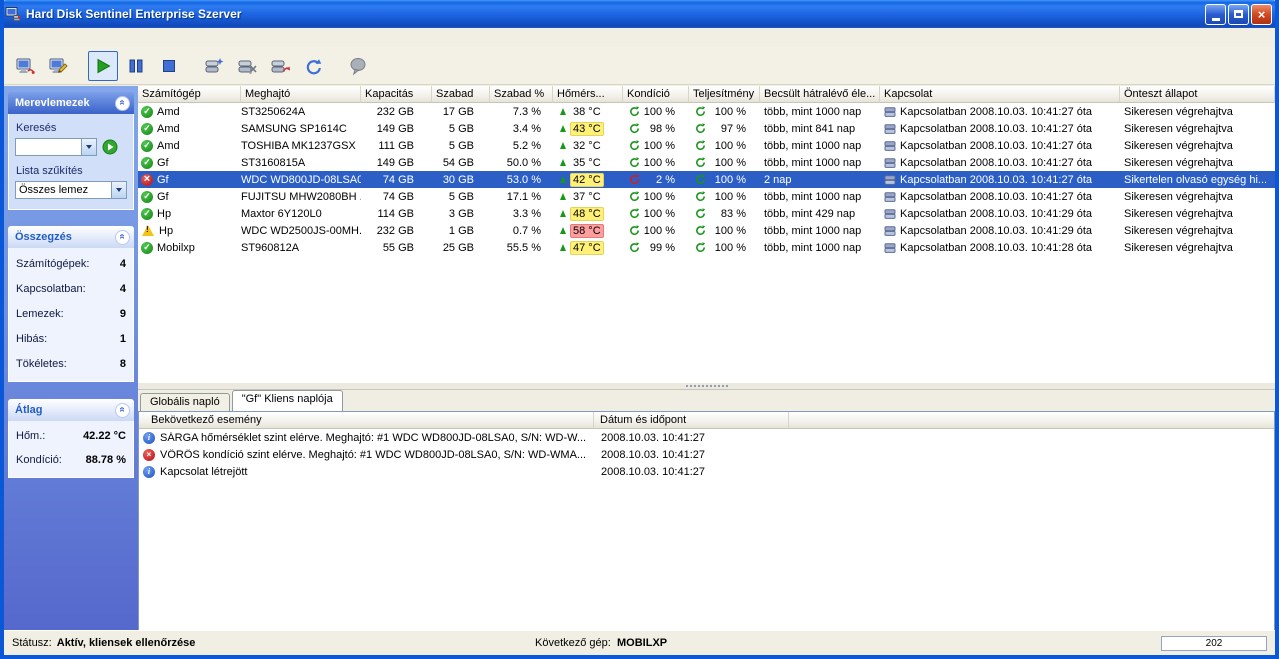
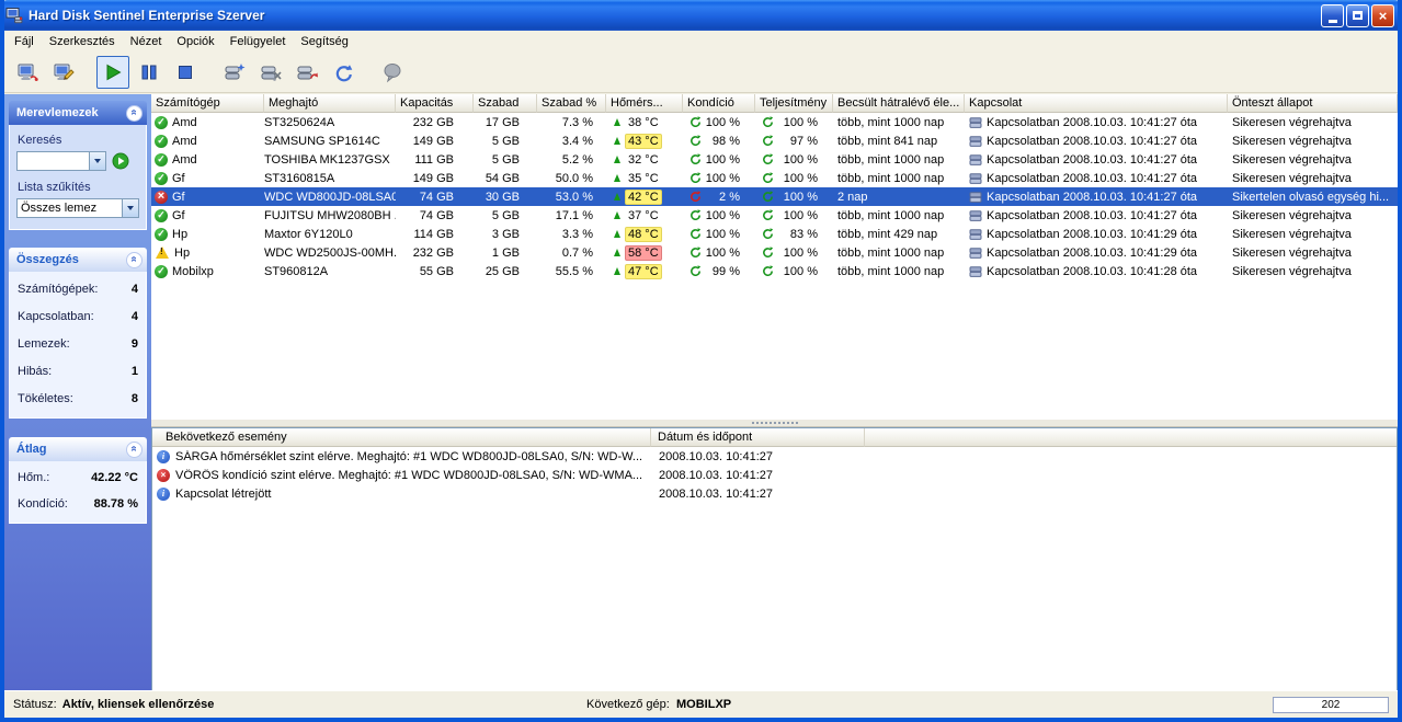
  Hard Disk Sentinel Enterprise Szerver
  ×
+ Fájl
+ Szerkesztés
+ Nézet
+ Opciók
+ Felügyelet
+ Segítség
  Merevlemezek
  Keresés
  Lista szűkítés
  Összes lemez
  Összegzés
  Számítógépek:
  4
  Kapcsolatban:
  4
  Lemezek:
  9
  Hibás:
  1
  Tökéletes:
  8
  Átlag
  Hőm.:
  42.22 °C
  Kondíció:
  88.78 %
  Számítógép
  Meghajtó
  Kapacitás
  Szabad
  Szabad %
  Hőmérs...
  Kondíció
  Teljesítmény
  Becsült hátralévő éle...
  Kapcsolat
  Önteszt állapot
  Amd
  ST3250624A
  232 GB
  17 GB
  7.3 %
  38 °C
  100 %
  100 %
  több, mint 1000 nap
  Kapcsolatban 2008.10.03. 10:41:27 óta
  Sikeresen végrehajtva
  Amd
  SAMSUNG SP1614C
  149 GB
  5 GB
  3.4 %
  43 °C
  98 %
  97 %
  több, mint 841 nap
  Kapcsolatban 2008.10.03. 10:41:27 óta
  Sikeresen végrehajtva
  Amd
  TOSHIBA MK1237GSX
  111 GB
  5 GB
  5.2 %
  32 °C
  100 %
  100 %
  több, mint 1000 nap
  Kapcsolatban 2008.10.03. 10:41:27 óta
  Sikeresen végrehajtva
  Gf
  ST3160815A
  149 GB
  54 GB
  50.0 %
  35 °C
  100 %
  100 %
  több, mint 1000 nap
  Kapcsolatban 2008.10.03. 10:41:27 óta
  Sikeresen végrehajtva
  Gf
  WDC WD800JD-08LSA0
  74 GB
  30 GB
  53.0 %
  42 °C
  2 %
  100 %
  2 nap
  Kapcsolatban 2008.10.03. 10:41:27 óta
  Sikertelen olvasó egység hi...
  Gf
  FUJITSU MHW2080BH
  74 GB
  5 GB
  17.1 %
  37 °C
  100 %
  100 %
  több, mint 1000 nap
  Kapcsolatban 2008.10.03. 10:41:27 óta
  Sikeresen végrehajtva
  Hp
  Maxtor 6Y120L0
  114 GB
  3 GB
  3.3 %
  48 °C
  100 %
  83 %
  több, mint 429 nap
  Kapcsolatban 2008.10.03. 10:41:29 óta
  Sikeresen végrehajtva
  Hp
  WDC WD2500JS-00MH.
  232 GB
  1 GB
  0.7 %
  58 °C
  100 %
  100 %
  több, mint 1000 nap
  Kapcsolatban 2008.10.03. 10:41:29 óta
  Sikeresen végrehajtva
  Mobilxp
  ST960812A
  55 GB
  25 GB
  55.5 %
  47 °C
  99 %
  100 %
  több, mint 1000 nap
  Kapcsolatban 2008.10.03. 10:41:28 óta
  Sikeresen végrehajtva
- Globális napló
- "Gf" Kliens naplója
  Bekövetkező esemény
  Dátum és időpont
  i
  SÁRGA hőmérséklet szint elérve. Meghajtó: #1 WDC WD800JD-08LSA0, S/N: WD-W...
  2008.10.03. 10:41:27
  ×
  VÖRÖS kondíció szint elérve. Meghajtó: #1 WDC WD800JD-08LSA0, S/N: WD-WMA...
  2008.10.03. 10:41:27
  i
  Kapcsolat létrejött
  2008.10.03. 10:41:27
  Státusz:
  Aktív, kliensek ellenőrzése
  Következő gép:
  MOBILXP
  202
